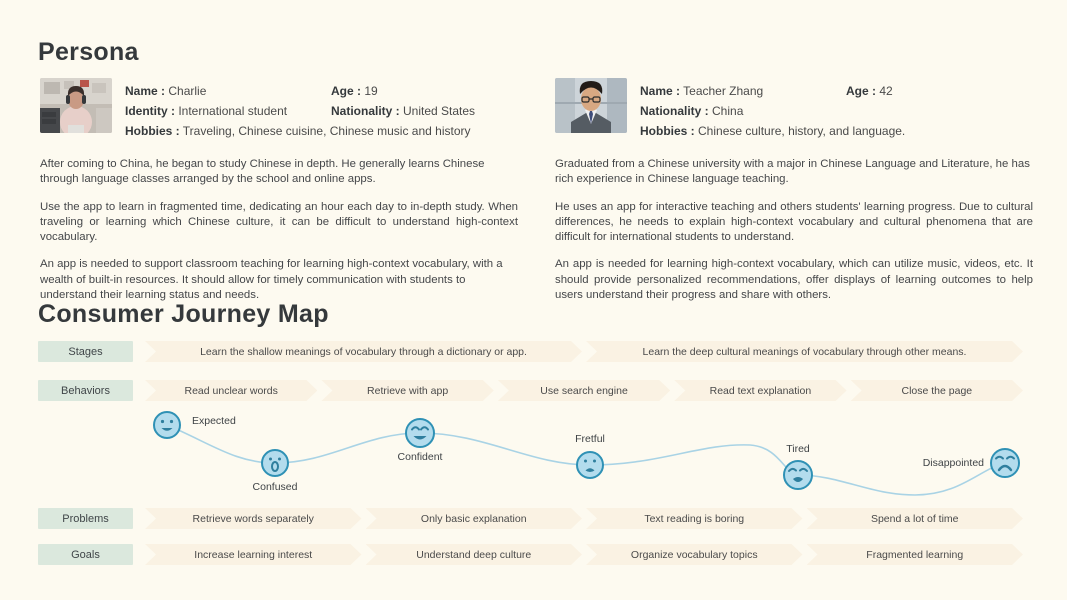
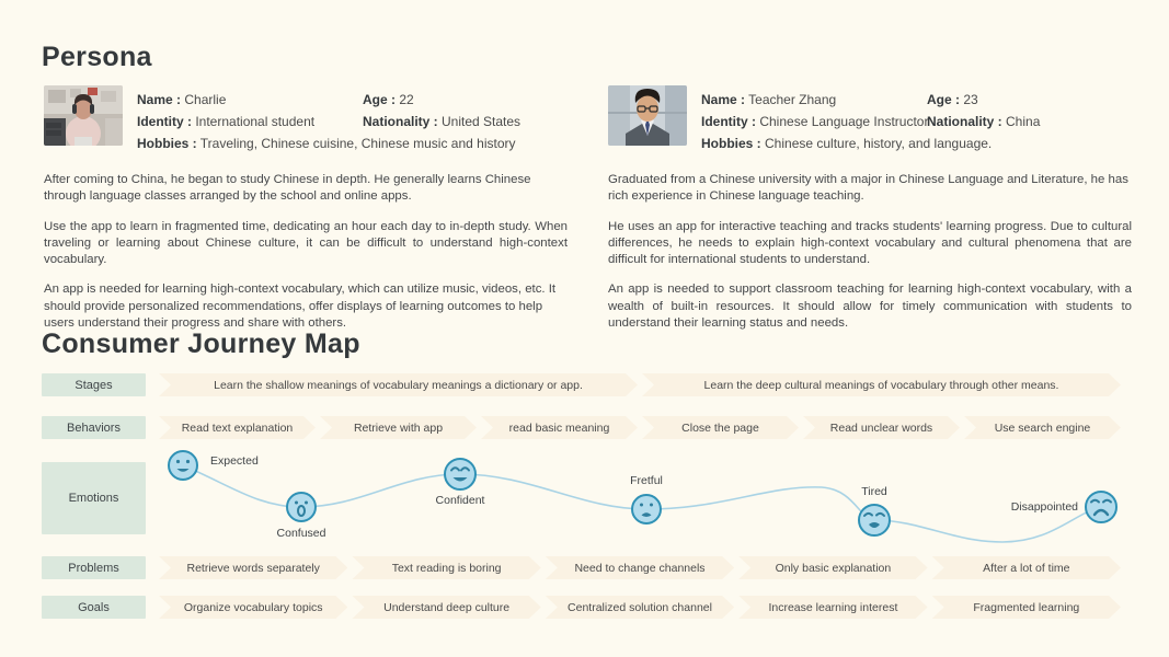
  Persona
  Name : Charlie
- Age : 19
+ Age : 22
  Identity : International student
  Nationality : United States
  Hobbies : Traveling, Chinese cuisine, Chinese music and history
  After coming to China, he began to study Chinese in depth. He generally learns Chinese through language classes arranged by the school and online apps.
- Use the app to learn in fragmented time, dedicating an hour each day to in-depth study. When traveling or learning which Chinese culture, it can be difficult to understand high-context vocabulary.
+ Use the app to learn in fragmented time, dedicating an hour each day to in-depth study. When traveling or learning about Chinese culture, it can be difficult to understand high-context vocabulary.
- An app is needed to support classroom teaching for learning high-context vocabulary, with a wealth of built-in resources. It should allow for timely communication with students to understand their learning status and needs.
+ An app is needed for learning high-context vocabulary, which can utilize music, videos, etc. It should provide personalized recommendations, offer displays of learning outcomes to help users understand their progress and share with others.
  Name : Teacher Zhang
- Age : 42
+ Age : 23
+ Identity : Chinese Language Instructor
  Nationality : China
  Hobbies : Chinese culture, history, and language.
  Graduated from a Chinese university with a major in Chinese Language and Literature, he has rich experience in Chinese language teaching.
- He uses an app for interactive teaching and others students' learning progress. Due to cultural differences, he needs to explain high-context vocabulary and cultural phenomena that are difficult for international students to understand.
+ He uses an app for interactive teaching and tracks students' learning progress. Due to cultural differences, he needs to explain high-context vocabulary and cultural phenomena that are difficult for international students to understand.
- An app is needed for learning high-context vocabulary, which can utilize music, videos, etc. It should provide personalized recommendations, offer displays of learning outcomes to help users understand their progress and share with others.
+ An app is needed to support classroom teaching for learning high-context vocabulary, with a wealth of built-in resources. It should allow for timely communication with students to understand their learning status and needs.
  Consumer Journey Map
  Stages
- Learn the shallow meanings of vocabulary through a dictionary or app.
+ Learn the shallow meanings of vocabulary meanings a dictionary or app.
  Learn the deep cultural meanings of vocabulary through other means.
  Behaviors
- Read unclear words
+ Read text explanation
  Retrieve with app
+ read basic meaning
- Use search engine
+ Close the page
- Read text explanation
+ Read unclear words
- Close the page
+ Use search engine
+ Emotions
  Expected
  Confused
  Confident
  Fretful
  Tired
  Disappointed
  Problems
  Retrieve words separately
- Only basic explanation
+ Text reading is boring
+ Need to change channels
- Text reading is boring
+ Only basic explanation
- Spend a lot of time
+ After a lot of time
  Goals
- Increase learning interest
+ Organize vocabulary topics
  Understand deep culture
+ Centralized solution channel
- Organize vocabulary topics
+ Increase learning interest
  Fragmented learning
